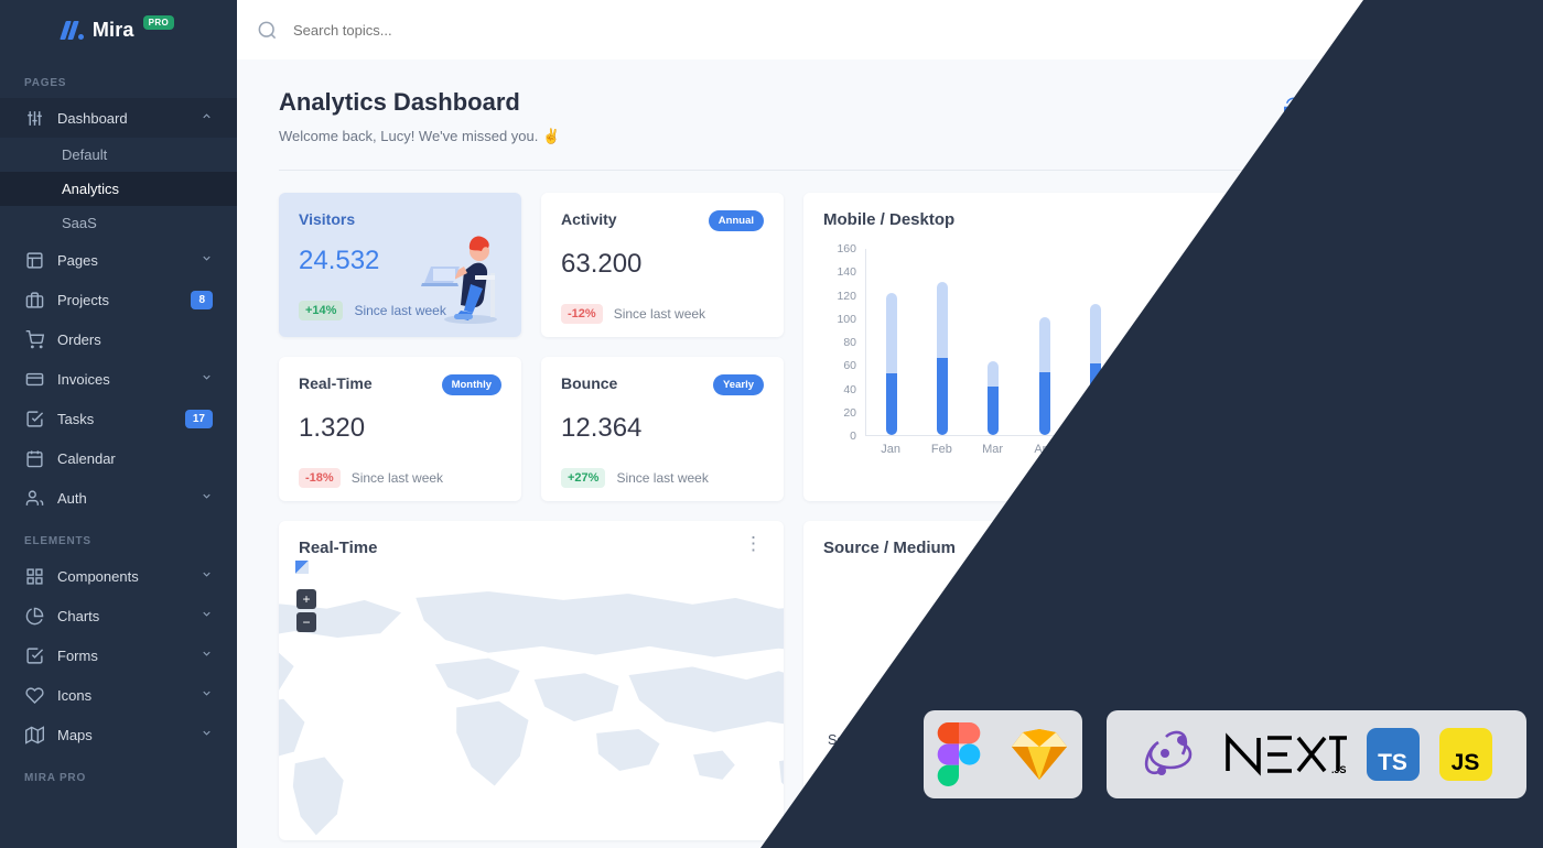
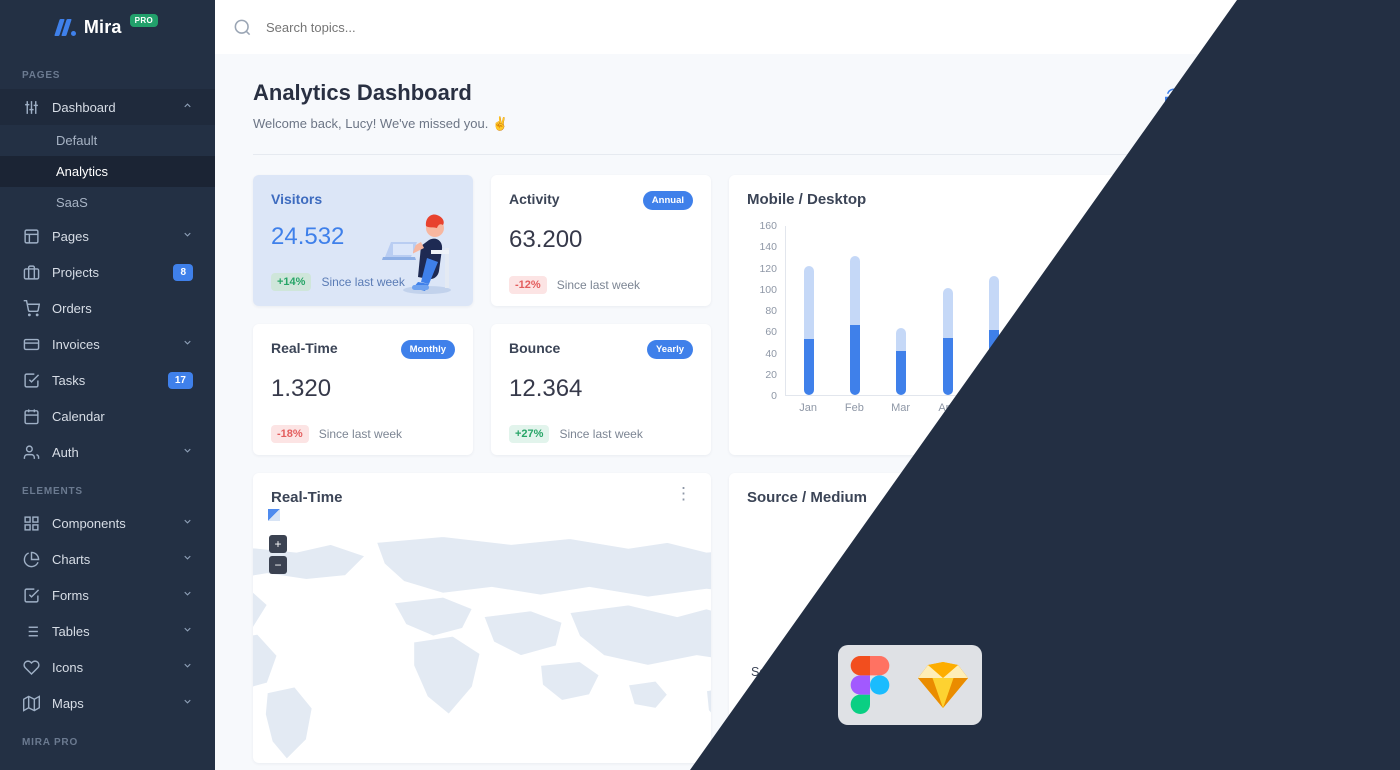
  Mira
  PRO
  PAGES
  Dashboard
  Default
  Analytics
  SaaS
  Pages
  Projects
  8
  Orders
  Invoices
  Tasks
  17
  Calendar
  Auth
  ELEMENTS
  Components
  Charts
  Forms
+ Tables
  Icons
  Maps
  MIRA PRO
  Search topics...
  Analytics Dashboard
  Welcome back, Lucy! We've missed you. ✌️
  Visitors
  24.532
  +14%
  Since last week
  Activity
  Annual
  63.200
  -12%
  Since last week
  Mobile / Desktop
  0
  20
  40
  60
  80
  100
  120
  140
  160
  Jan
  Feb
  Mar
  Real-Time
  Monthly
  1.320
  -18%
  Since last week
  Bounce
  Yearly
  12.364
  +27%
  Since last week
  Real-Time
  ⋮
  +
  −
  Source / Medium
- .JS
- TS
- JS
